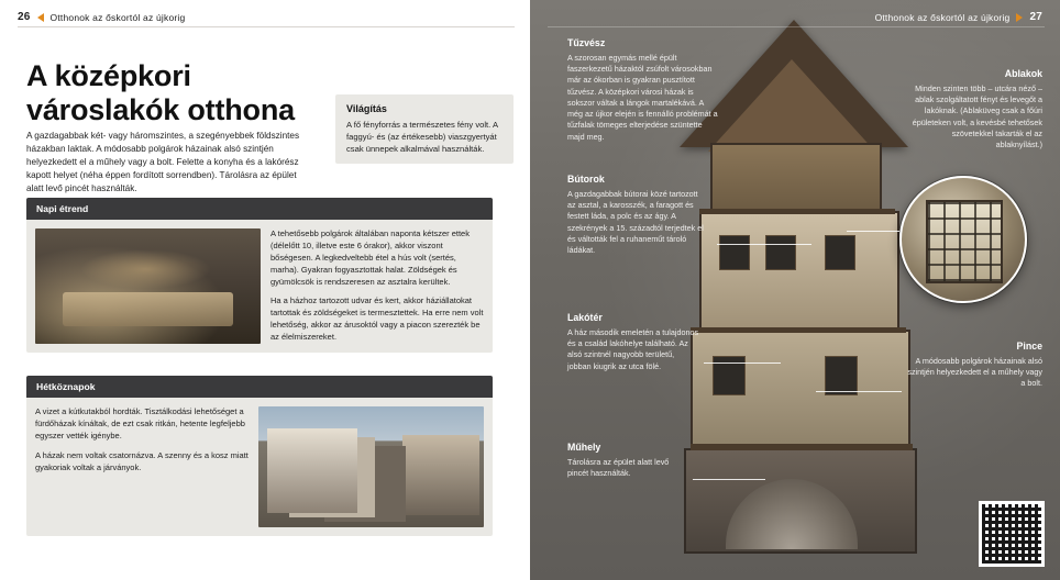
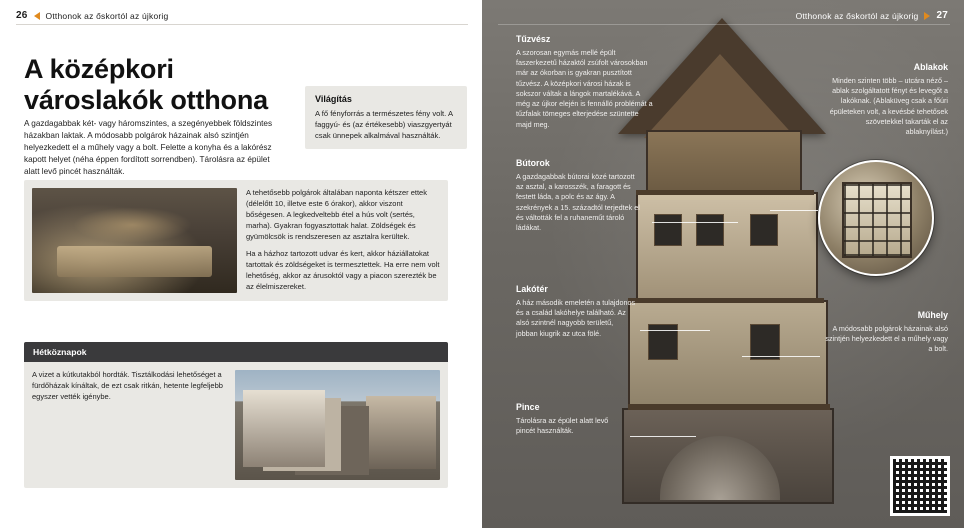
  26
  Otthonok az őskortól az újkorig
  A középkori városlakók otthona
  A gazdagabbak két- vagy háromszintes, a szegényebbek földszintes házakban laktak. A módosabb polgárok házainak alsó szintjén helyezkedett el a műhely vagy a bolt. Felette a konyha és a lakórész kapott helyet (néha éppen fordított sorrendben). Tárolásra az épület alatt levő pincét használták.
  Világítás
  A fő fényforrás a természetes fény volt. A faggyú- és (az értékesebb) viaszgyertyát csak ünnepek alkalmával használták.
- Napi étrend
  A tehetősebb polgárok általában naponta kétszer ettek (délelőtt 10, illetve este 6 órakor), akkor viszont bőségesen. A legkedveltebb étel a hús volt (sertés, marha). Gyakran fogyasztottak halat. Zöldségek és gyümölcsök is rendszeresen az asztalra kerültek.
  Ha a házhoz tartozott udvar és kert, akkor háziállatokat tartottak és zöldségeket is termesztettek. Ha erre nem volt lehetőség, akkor az árusoktól vagy a piacon szerezték be az élelmiszereket.
  Hétköznapok
  A vizet a kútkutakból hordták. Tisztálkodási lehetőséget a fürdőházak kínáltak, de ezt csak ritkán, hetente legfeljebb egyszer vették igénybe.
- A házak nem voltak csatornázva. A szenny és a kosz miatt gyakoriak voltak a járványok.
  Otthonok az őskortól az újkorig
  27
  Tűzvész
  A szorosan egymás mellé épült faszerkezetű házaktól zsúfolt városokban már az ókorban is gyakran pusztított tűzvész. A középkori városi házak is sokszor váltak a lángok martalékává. A még az újkor elején is fennálló problémát a tűzfalak tömeges elterjedése szüntette majd meg.
  Bútorok
  A gazdagabbak bútorai közé tartozott az asztal, a karosszék, a faragott és festett láda, a polc és az ágy. A szekrények a 15. századtól terjedtek el és váltották fel a ruhaneműt tároló ládákat.
  Lakótér
  A ház második emeletén a tulajdonos és a család lakóhelye található. Az alsó szintnél nagyobb területű, jobban kiugrik az utca fölé.
- Műhely
+ Pince
  Tárolásra az épület alatt levő pincét használták.
  Ablakok
  Minden szinten több – utcára néző – ablak szolgáltatott fényt és levegőt a lakóknak. (Ablaküveg csak a főúri épületeken volt, a kevésbé tehetősek szövetekkel takarták el az ablaknyílást.)
- Pince
+ Műhely
  A módosabb polgárok házainak alsó szintjén helyezkedett el a műhely vagy a bolt.
